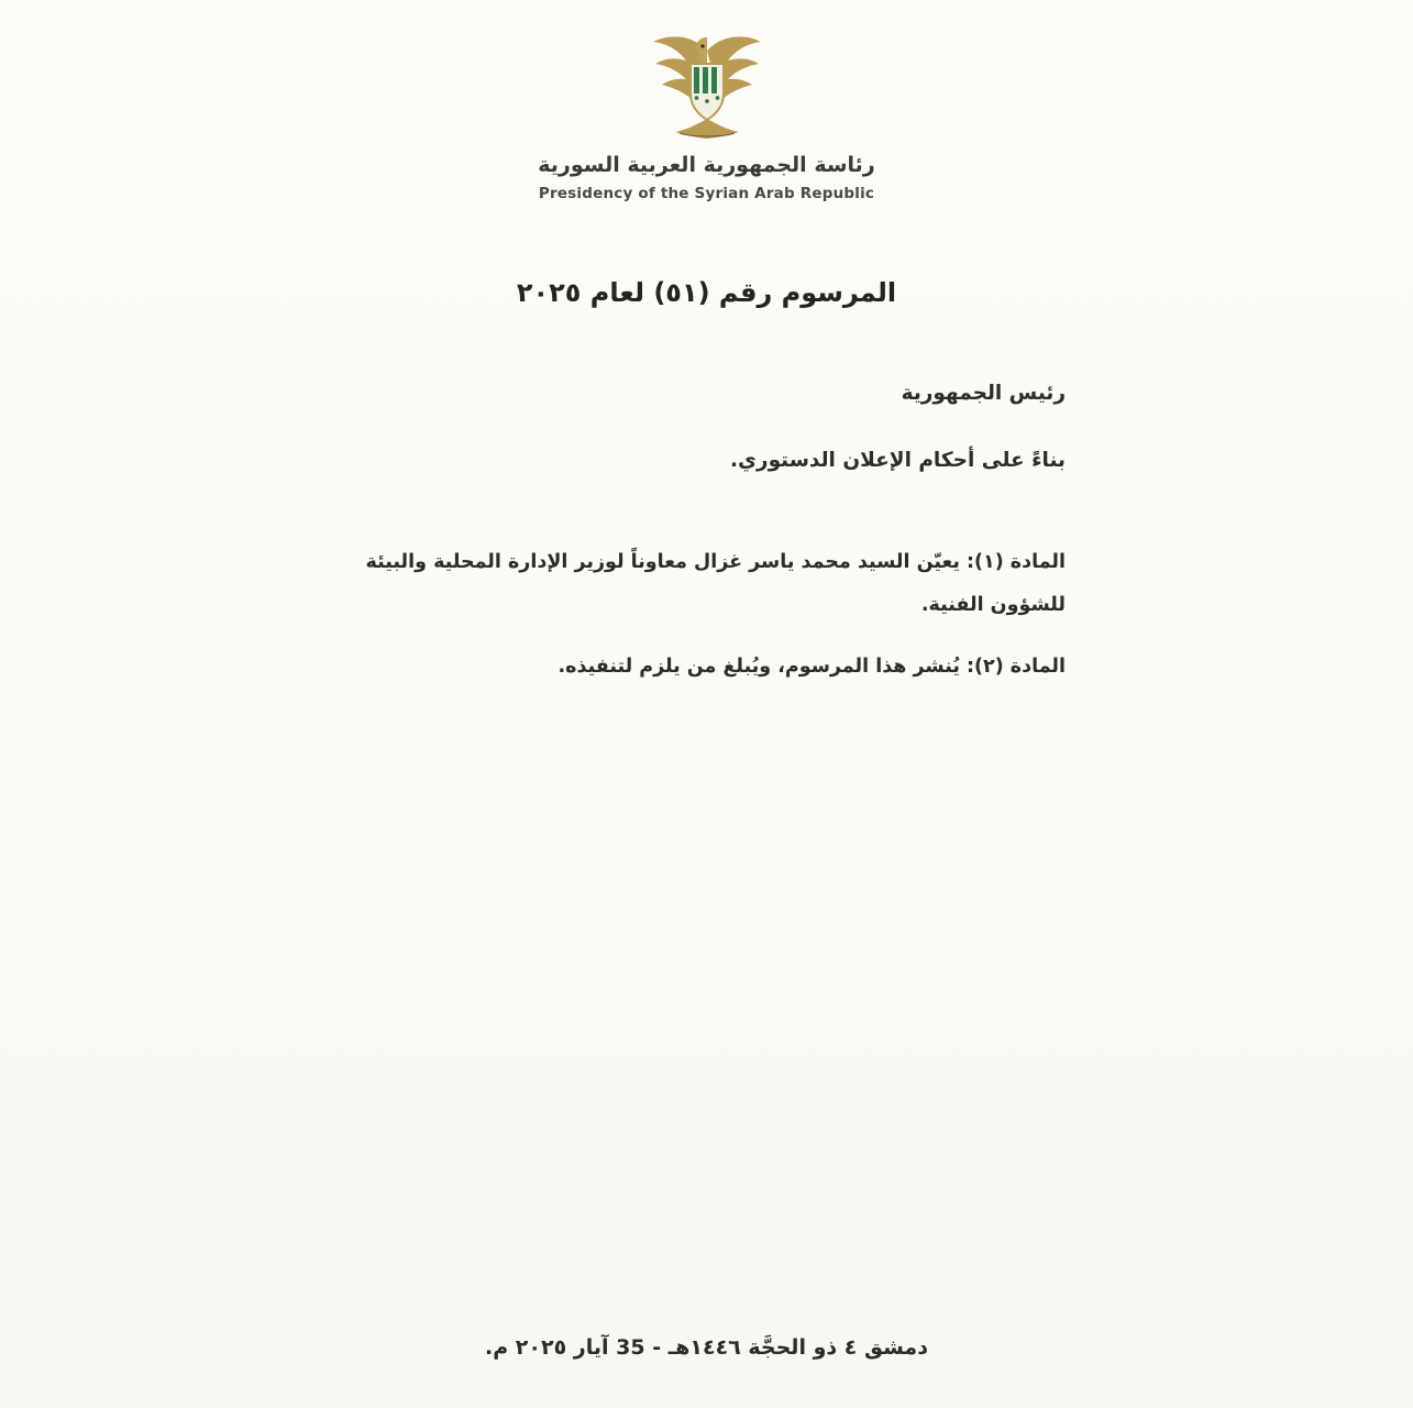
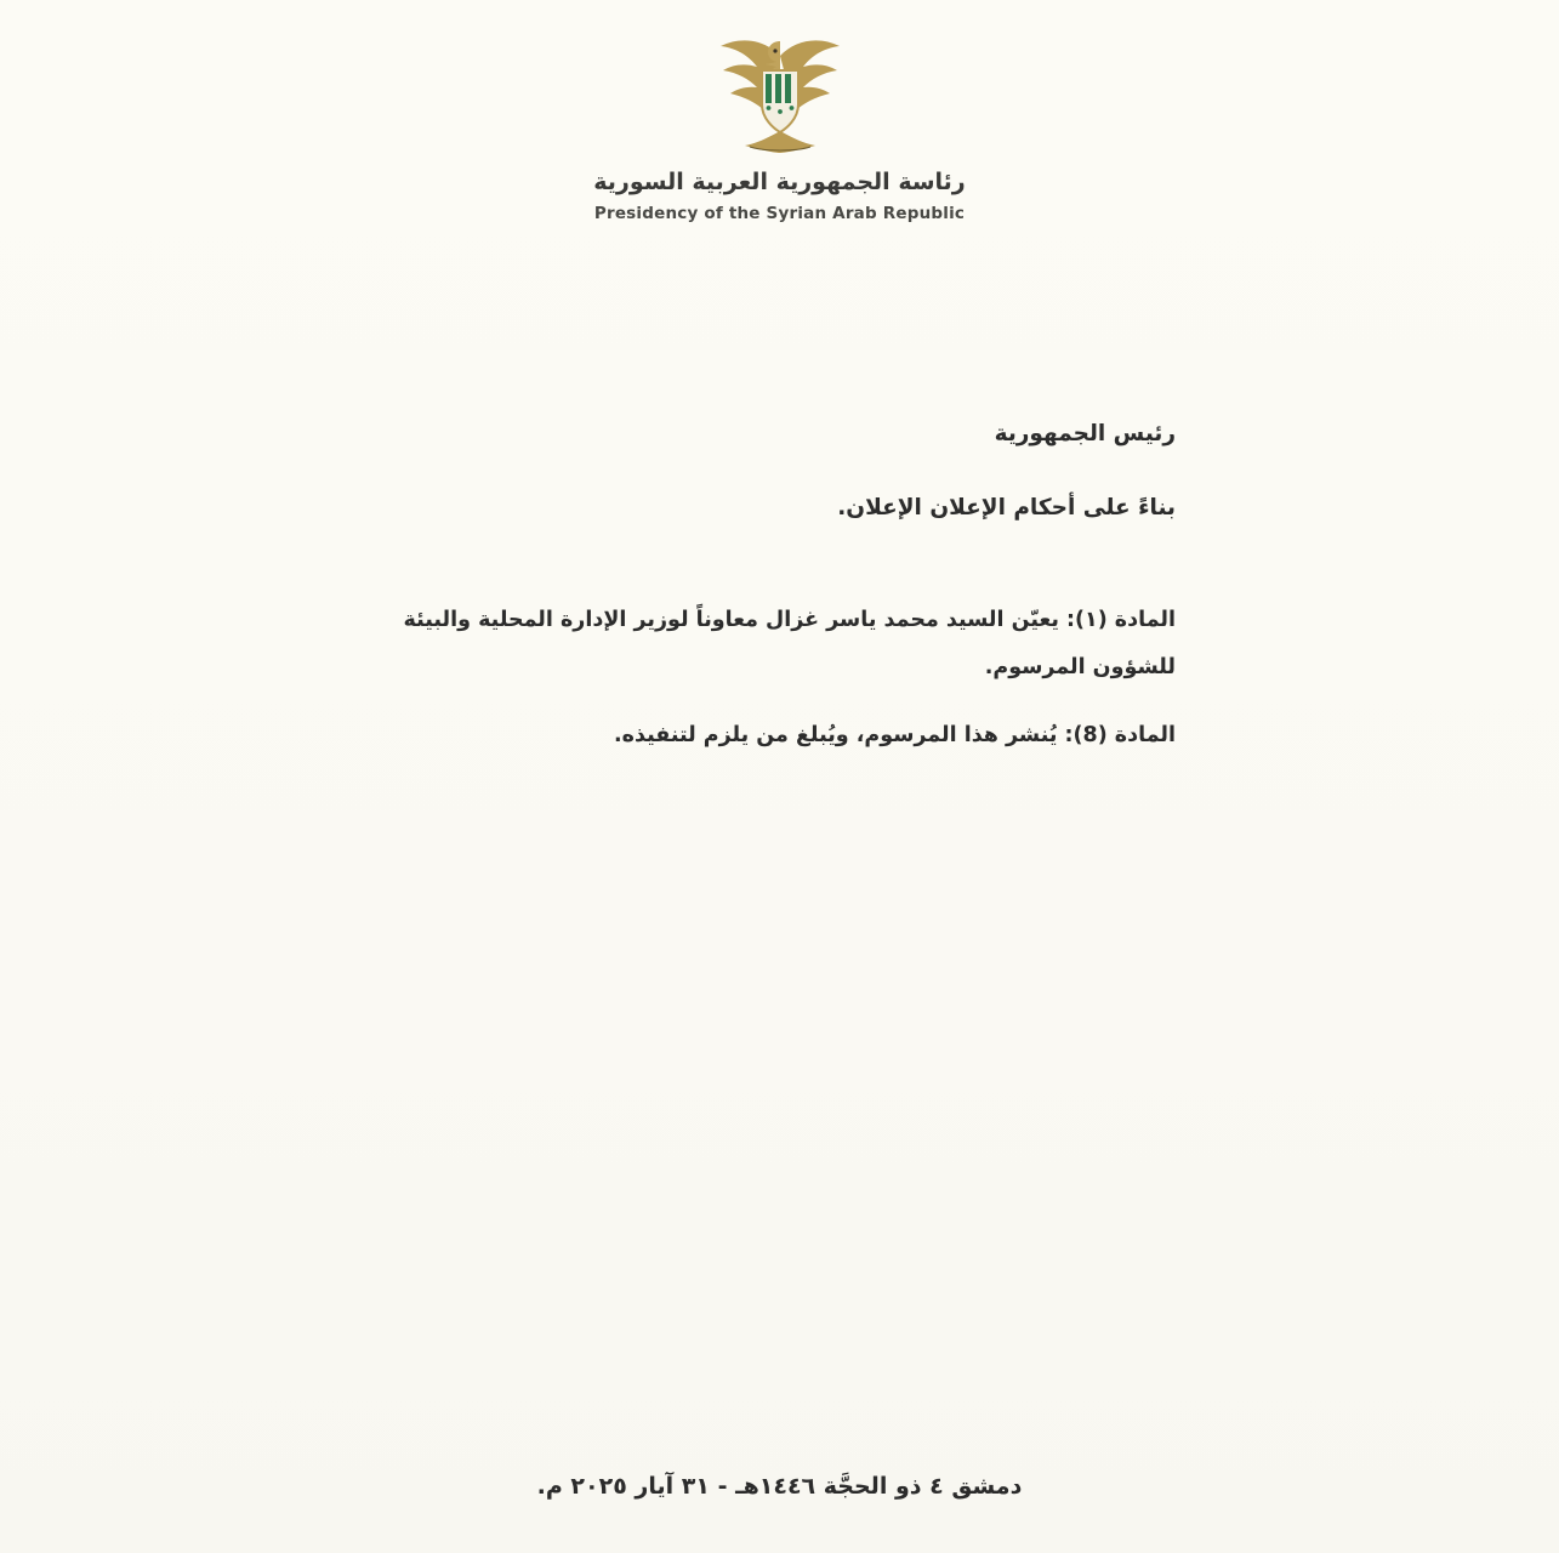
  رئاسة الجمهورية العربية السورية
  Presidency of the Syrian Arab Republic
- المرسوم رقم (٥١) لعام ٢٠٢٥
  رئيس الجمهورية
- بناءً على أحكام الإعلان الدستوري.
+ بناءً على أحكام الإعلان الإعلان.
- المادة (١): يعيّن السيد محمد ياسر غزال معاوناً لوزير الإدارة المحلية والبيئة للشؤون الفنية.
+ المادة (١): يعيّن السيد محمد ياسر غزال معاوناً لوزير الإدارة المحلية والبيئة للشؤون المرسوم.
- المادة (٢): يُنشر هذا المرسوم، ويُبلغ من يلزم لتنفيذه.
+ المادة (8): يُنشر هذا المرسوم، ويُبلغ من يلزم لتنفيذه.
- دمشق ٤ ذو الحجَّة ١٤٤٦هـ - 35 آيار ٢٠٢٥ م.
+ دمشق ٤ ذو الحجَّة ١٤٤٦هـ - ٣١ آيار ٢٠٢٥ م.
